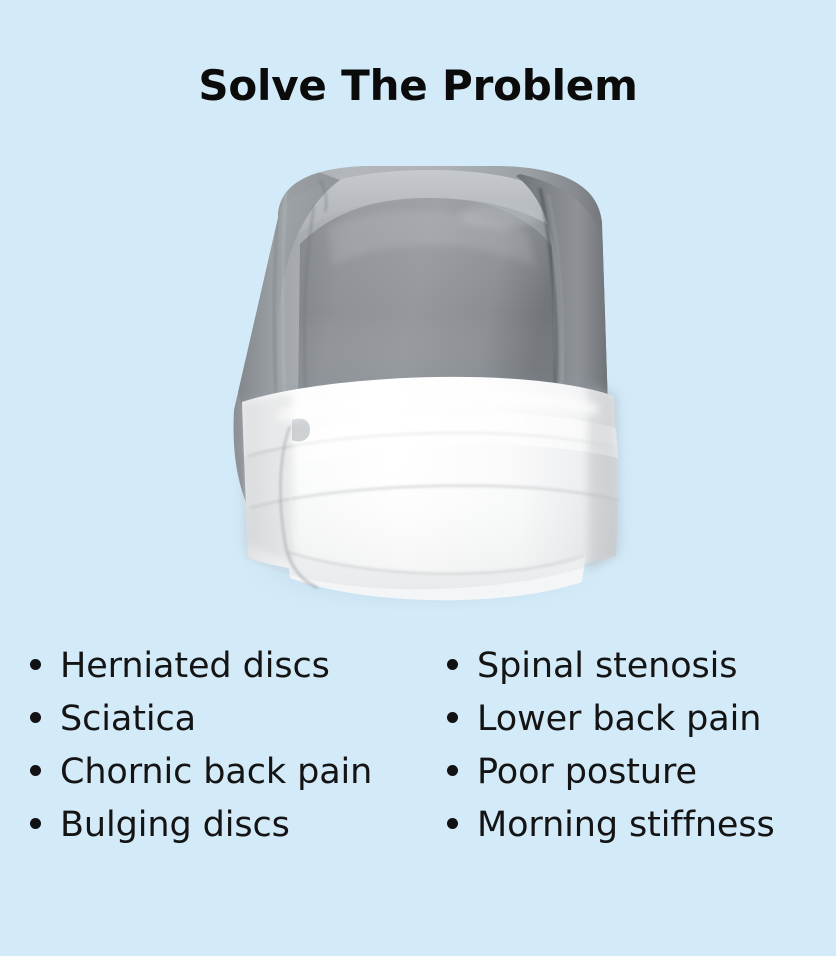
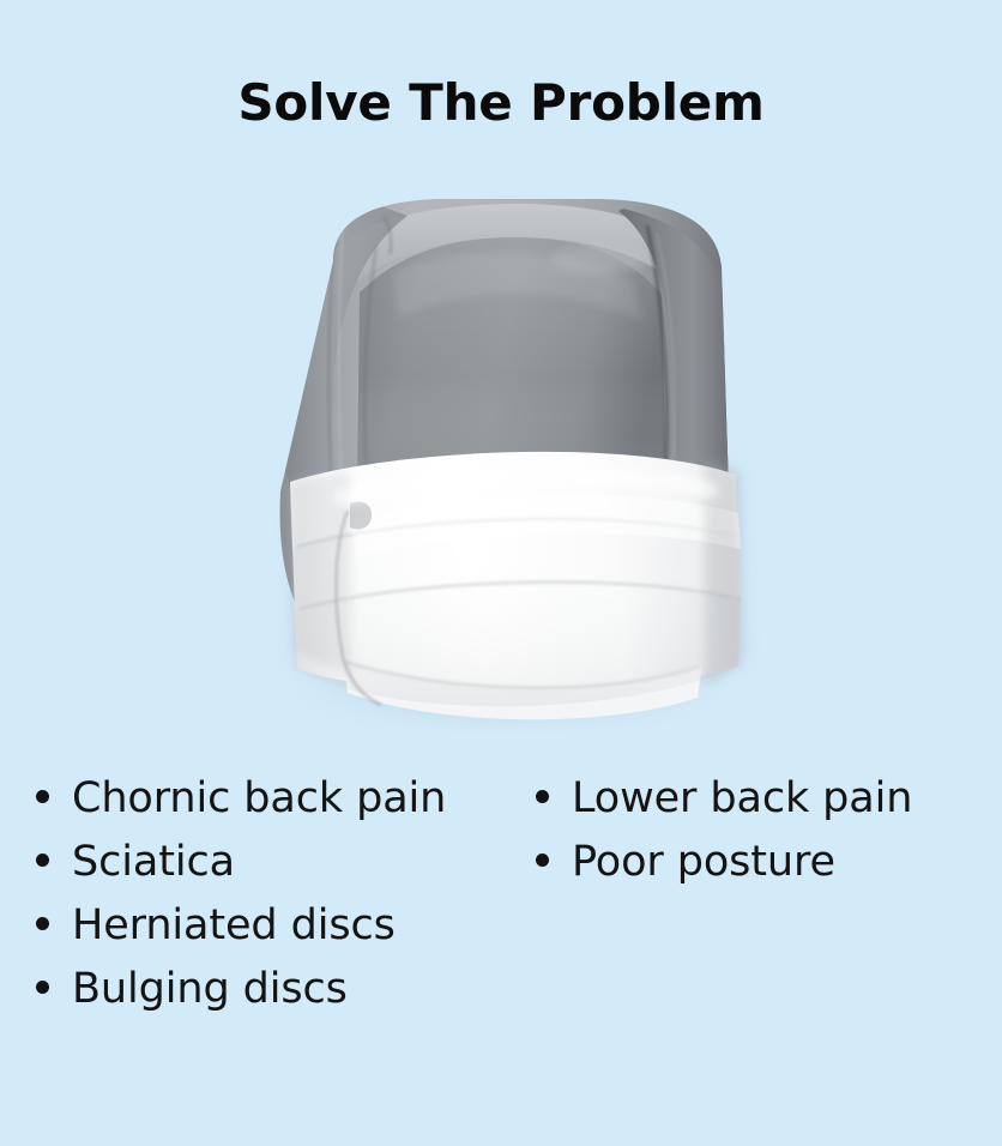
  Solve The Problem
- Herniated discs
+ Chornic back pain
  Sciatica
- Chornic back pain
+ Herniated discs
  Bulging discs
- Spinal stenosis
  Lower back pain
  Poor posture
- Morning stiffness
